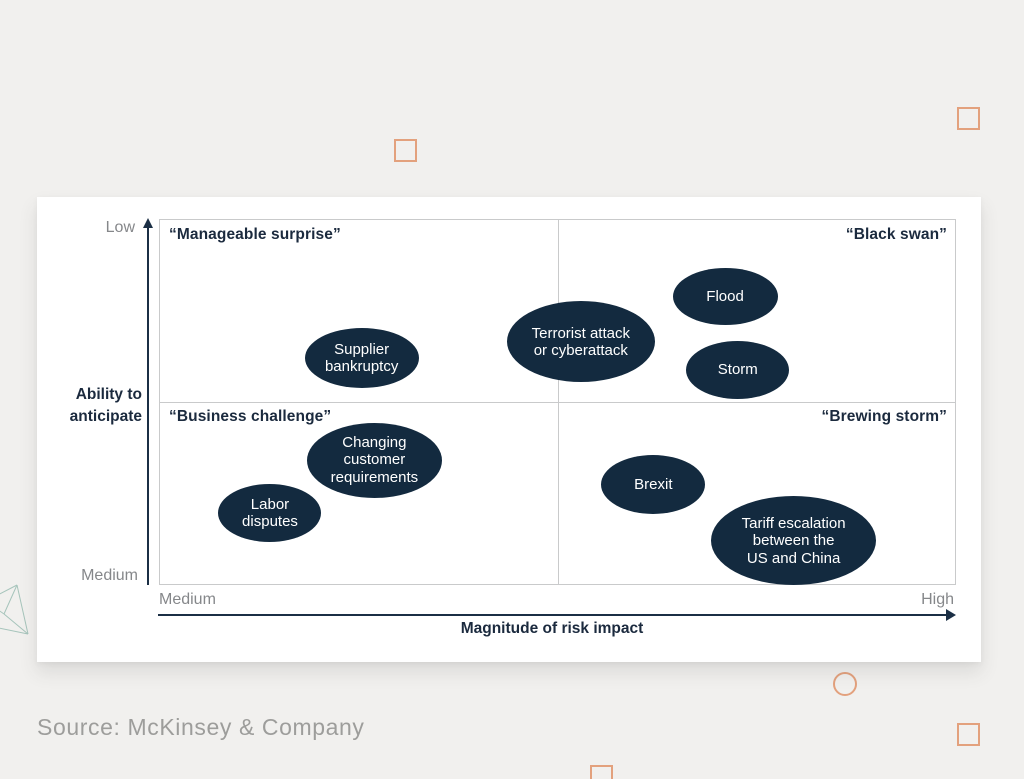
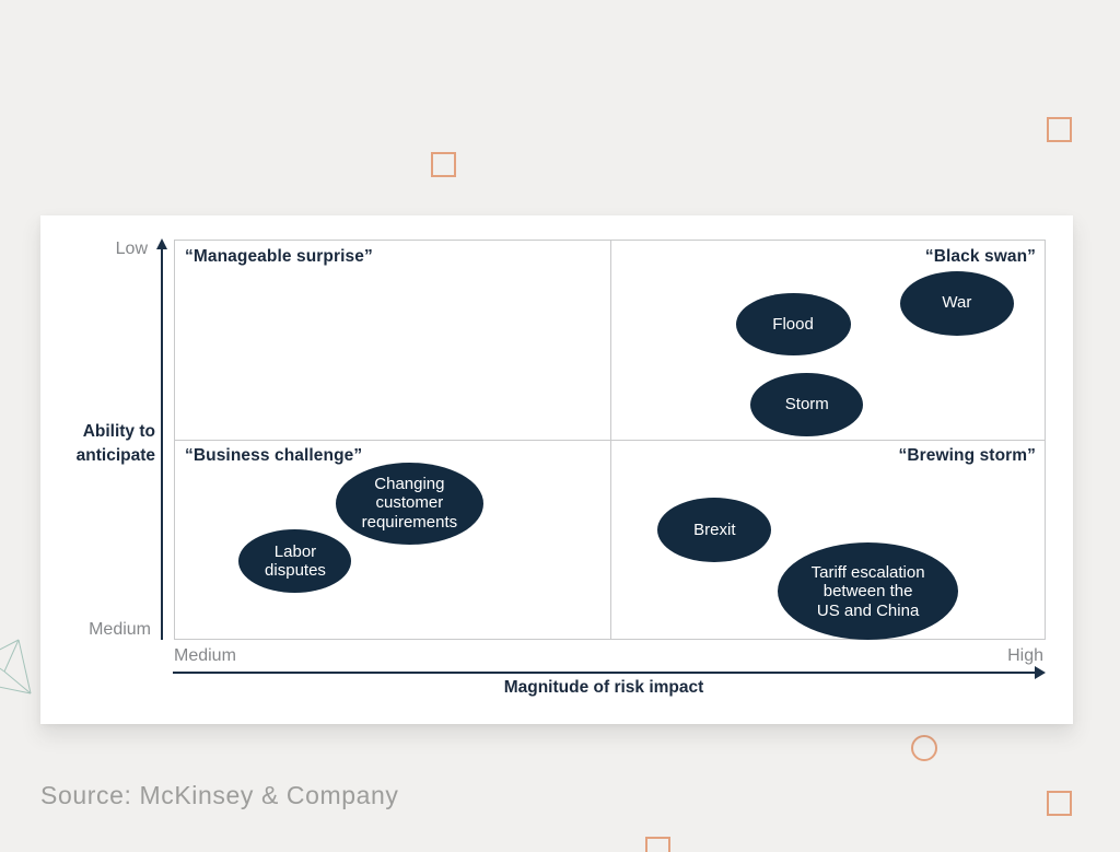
  Low
  Medium
  Ability to
  anticipate
  Medium
  High
  Magnitude of risk impact
  “Manageable surprise”
  “Black swan”
  “Business challenge”
  “Brewing storm”
- Supplier
- bankruptcy
- Terrorist attack
- or cyberattack
  Flood
  Storm
+ War
  Changing
  customer
  requirements
  Labor
  disputes
  Brexit
  Tariff escalation
  between the
  US and China
  Source: McKinsey & Company
